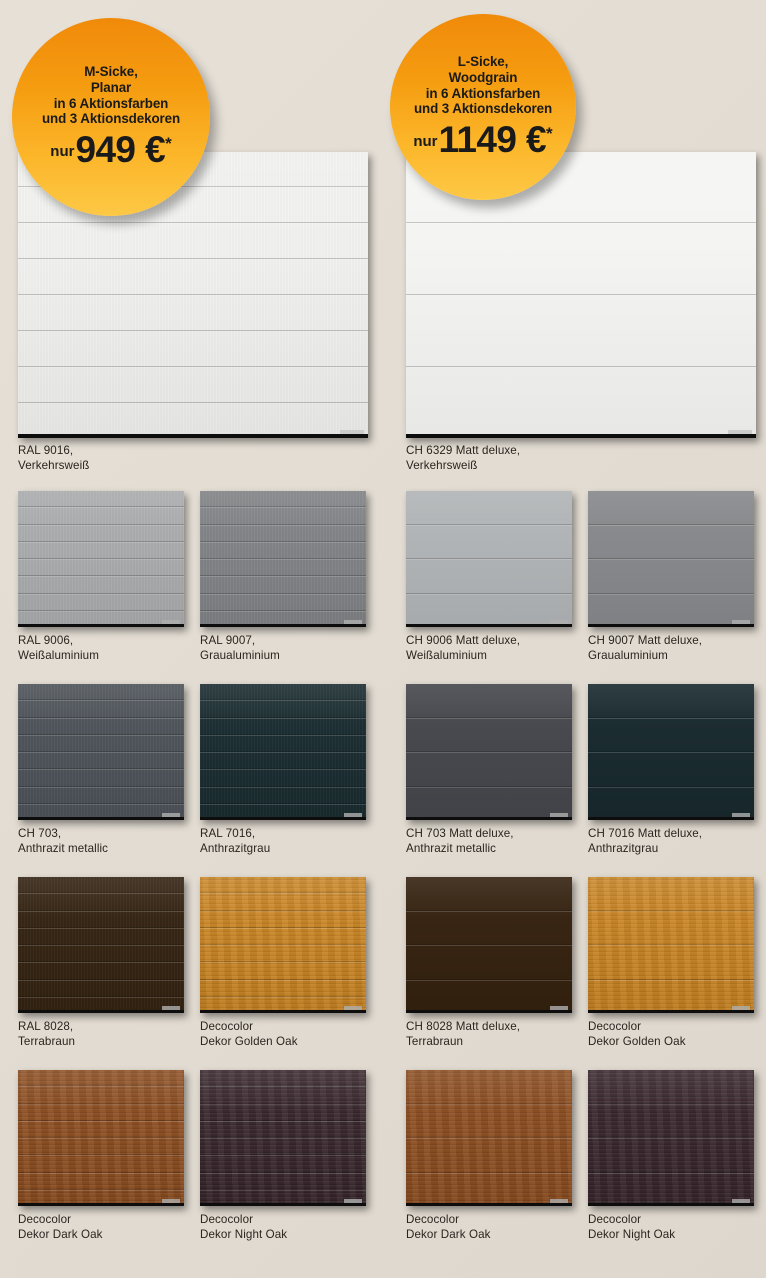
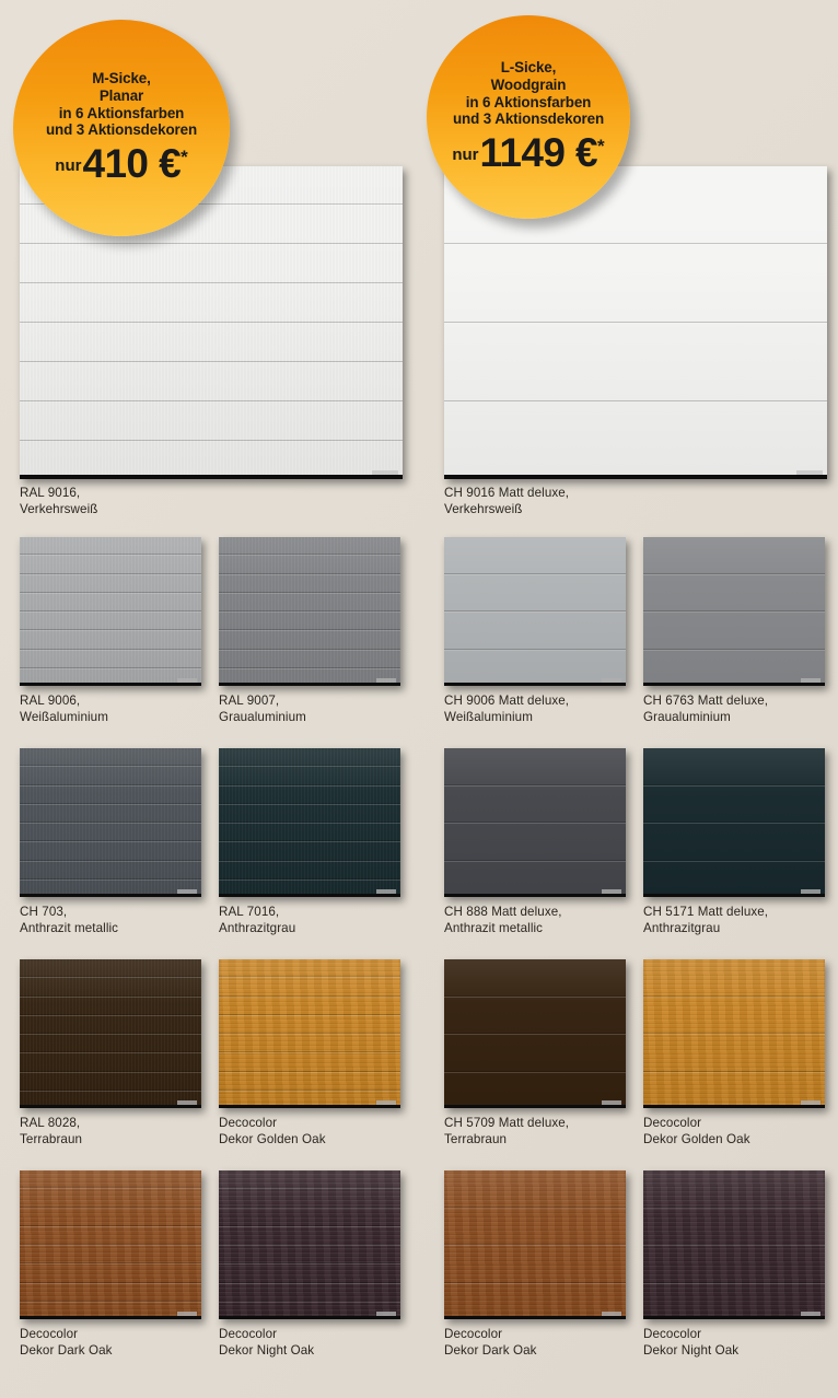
  M-Sicke,
  Planar
  in 6 Aktionsfarben
  und 3 Aktionsdekoren
  nur
- 949 €
+ 410 €
  *
  L-Sicke,
  Woodgrain
  in 6 Aktionsfarben
  und 3 Aktionsdekoren
  nur
  1149 €
  *
  RAL 9016,
  Verkehrsweiß
- CH 6329 Matt deluxe,
+ CH 9016 Matt deluxe,
  Verkehrsweiß
  RAL 9006,
  Weißaluminium
  RAL 9007,
  Graualuminium
  CH 9006 Matt deluxe,
  Weißaluminium
- CH 9007 Matt deluxe,
+ CH 6763 Matt deluxe,
  Graualuminium
  CH 703,
  Anthrazit metallic
  RAL 7016,
  Anthrazitgrau
- CH 703 Matt deluxe,
+ CH 888 Matt deluxe,
  Anthrazit metallic
- CH 7016 Matt deluxe,
+ CH 5171 Matt deluxe,
  Anthrazitgrau
  RAL 8028,
  Terrabraun
  Decocolor
  Dekor Golden Oak
- CH 8028 Matt deluxe,
+ CH 5709 Matt deluxe,
  Terrabraun
  Decocolor
  Dekor Golden Oak
  Decocolor
  Dekor Dark Oak
  Decocolor
  Dekor Night Oak
  Decocolor
  Dekor Dark Oak
  Decocolor
  Dekor Night Oak
